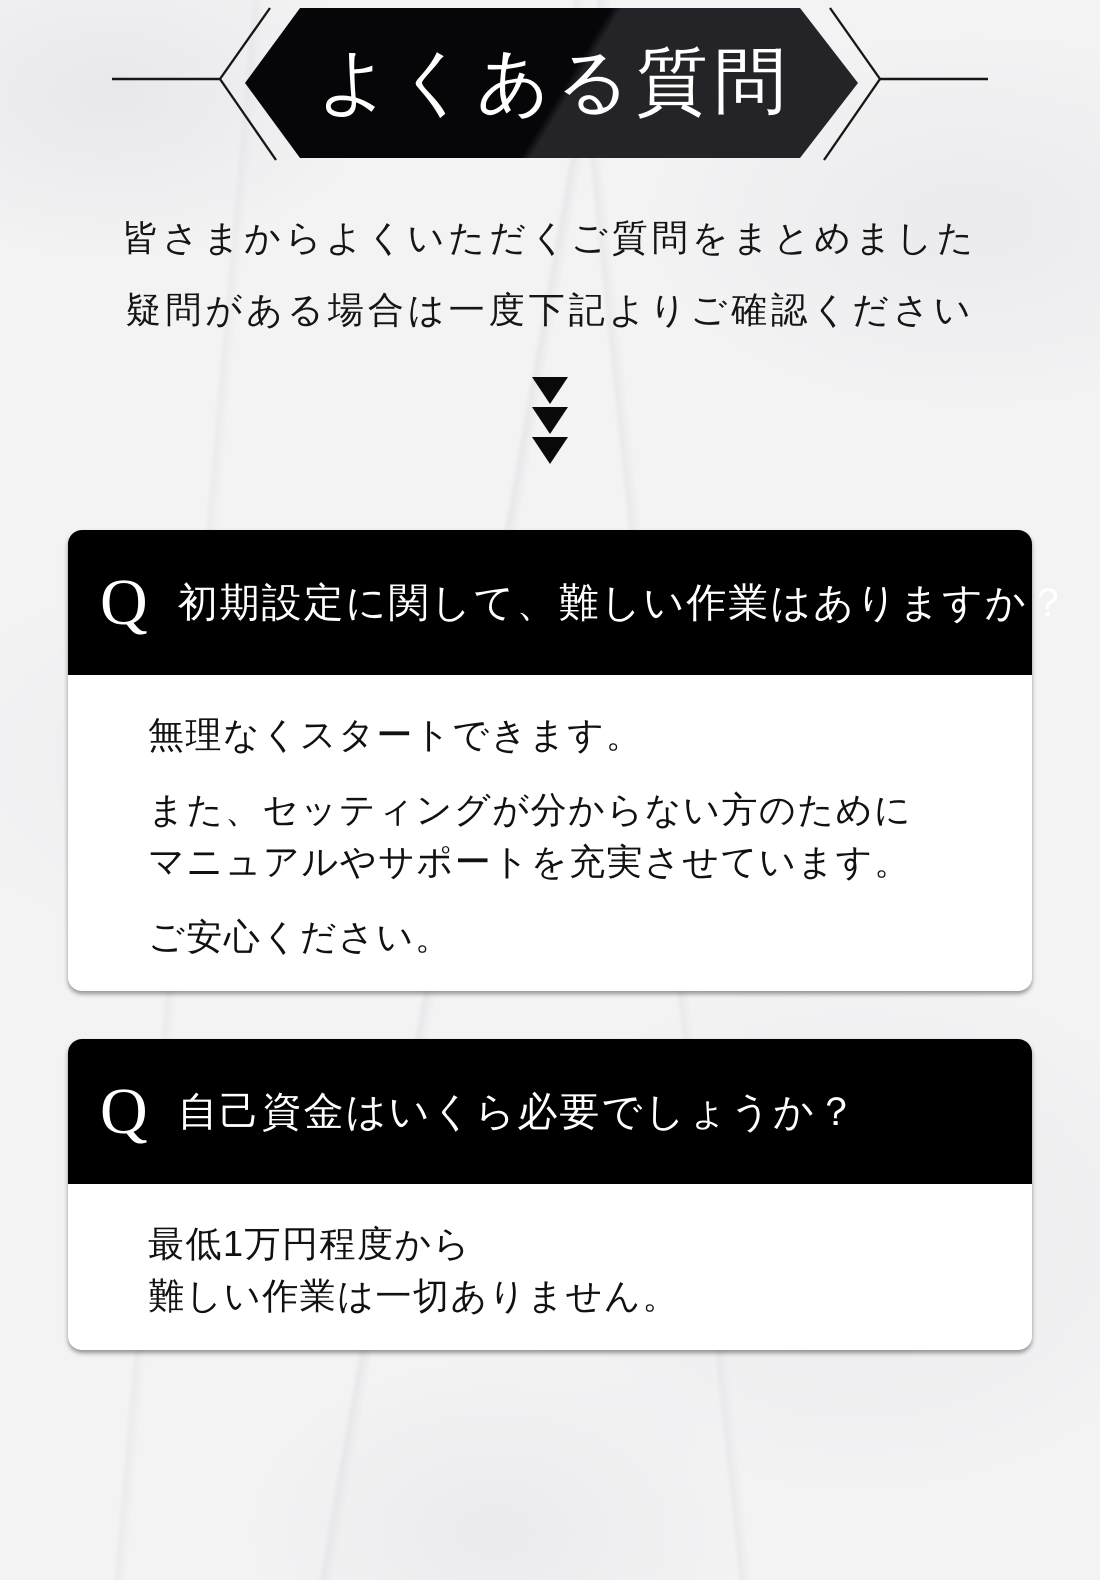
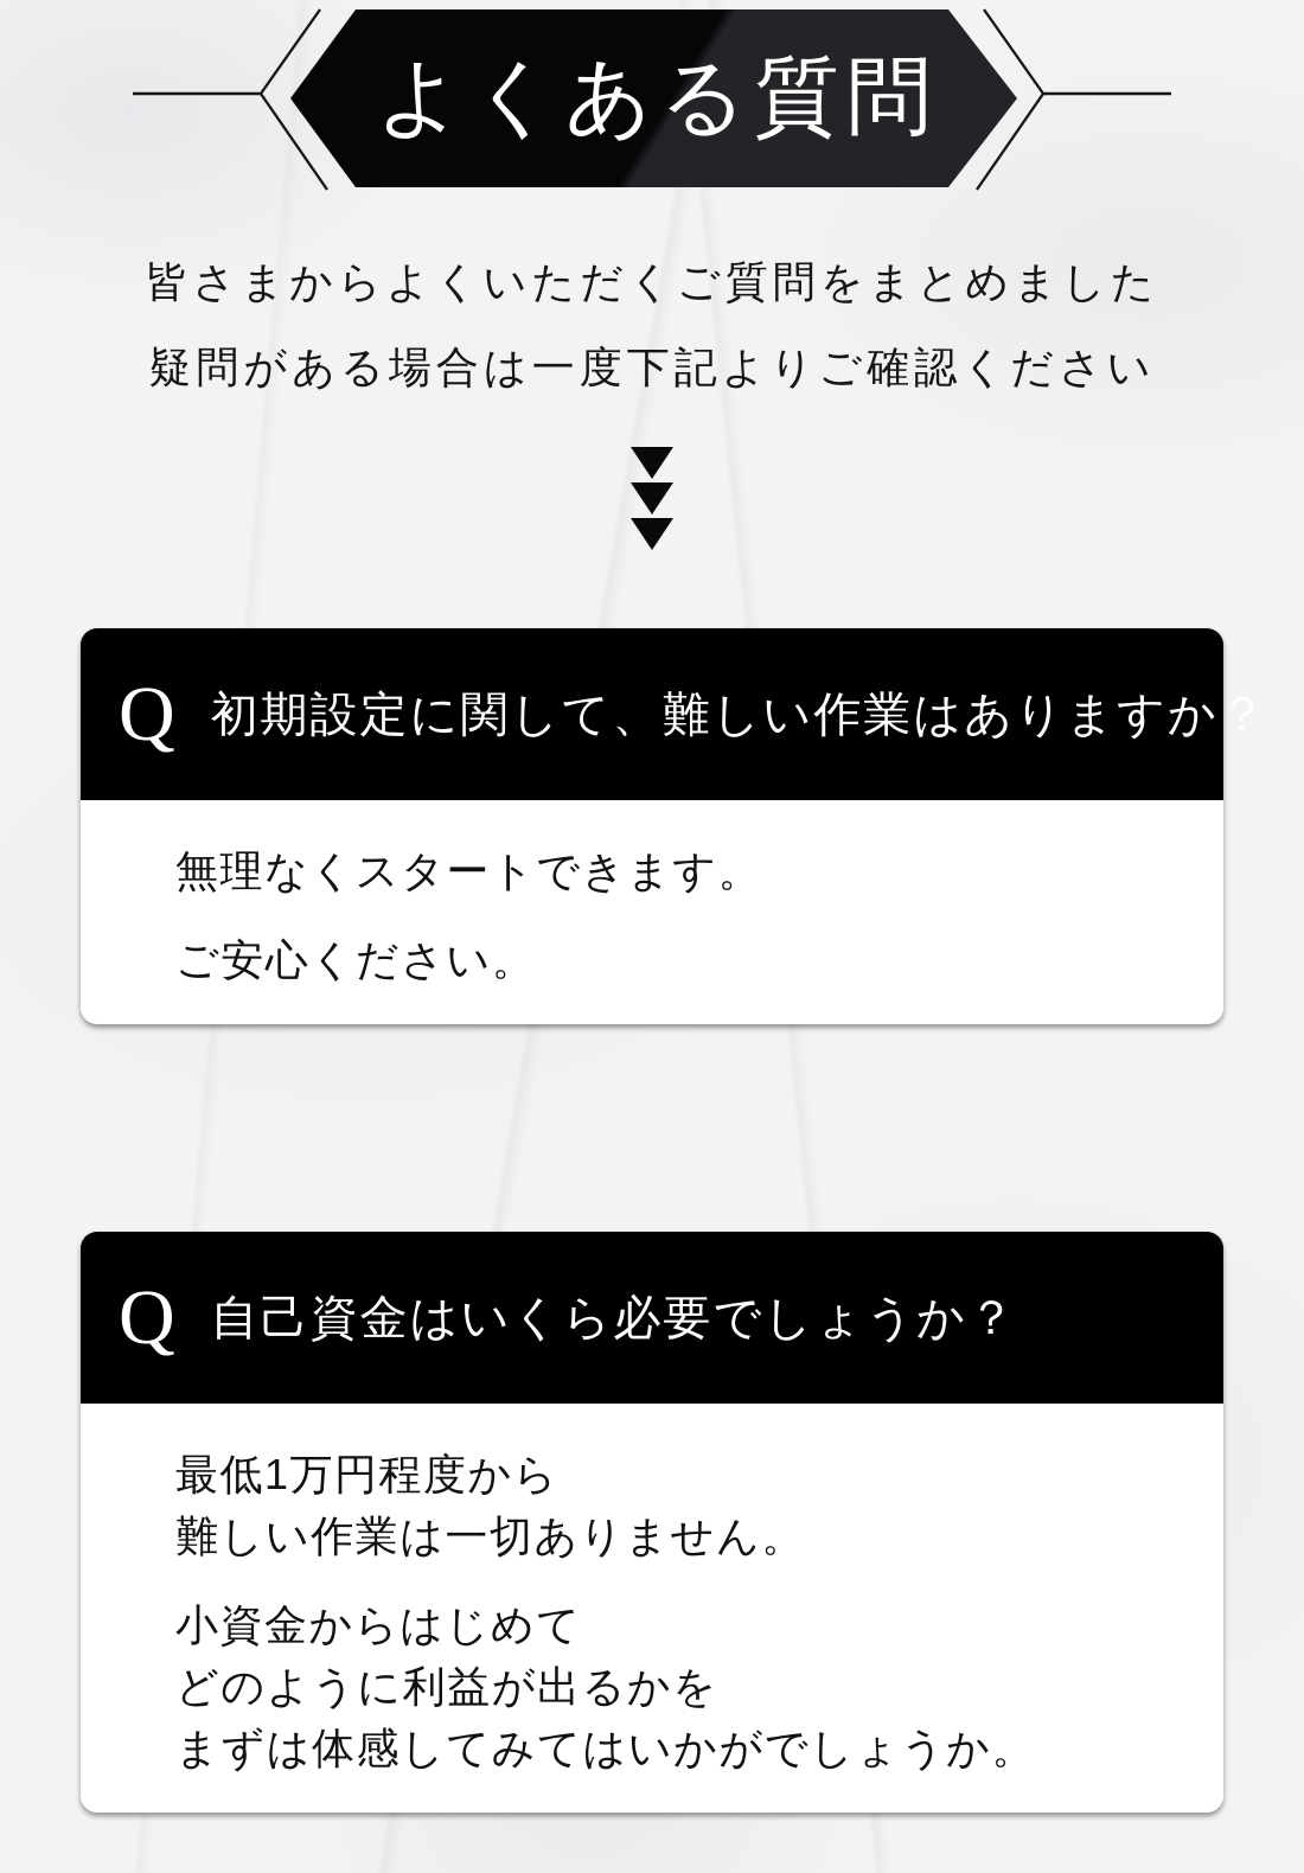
  よくある質問
  皆さまからよくいただくご質問をまとめました
  疑問がある場合は一度下記よりご確認ください
  Q
  初期設定に関して、難しい作業はありますか？
  無理なくスタートできます。
- また、セッティングが分からない方のために
- マニュアルやサポートを充実させています。
  ご安心ください。
  Q
  自己資金はいくら必要でしょうか？
  最低1万円程度から
  難しい作業は一切ありません。
+ 小資金からはじめて
+ どのように利益が出るかを
+ まずは体感してみてはいかがでしょうか。
